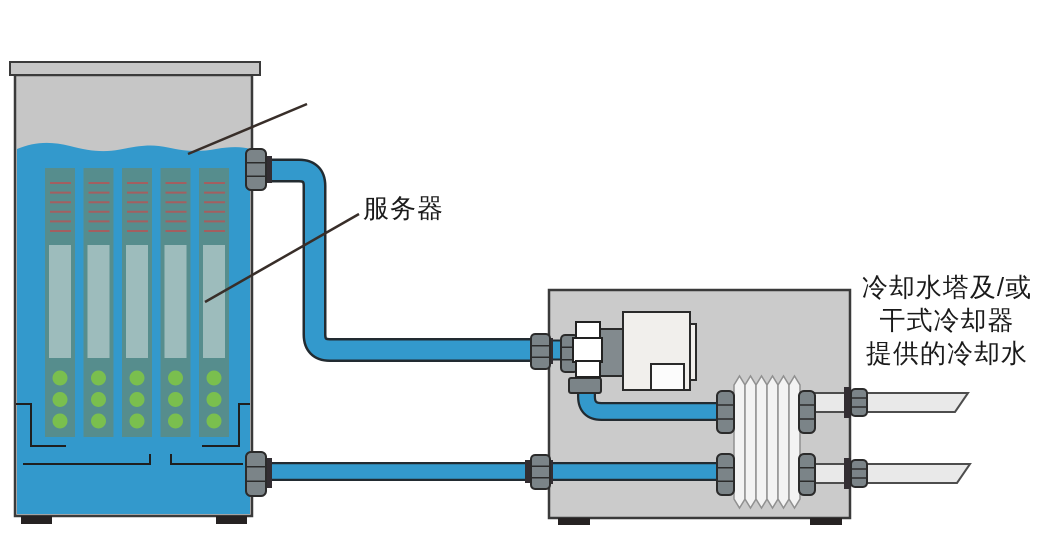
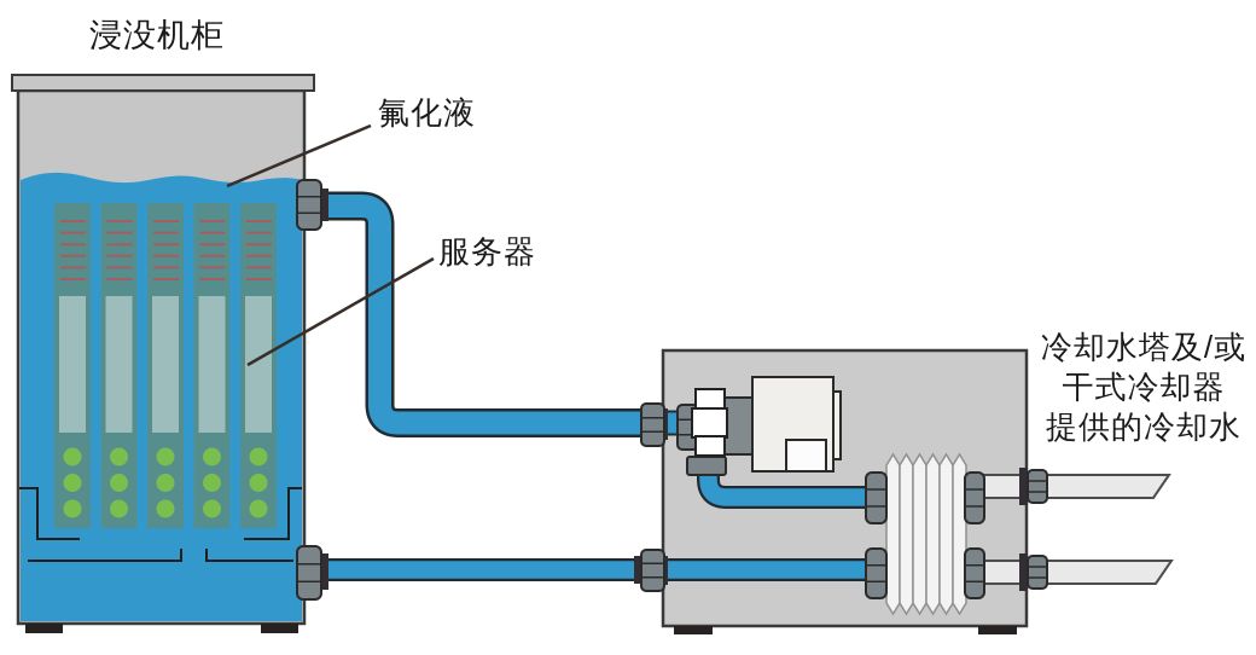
+ 浸没机柜
+ 氟化液
  服务器
  冷却水塔及/或
  干式冷却器
  提供的冷却水
